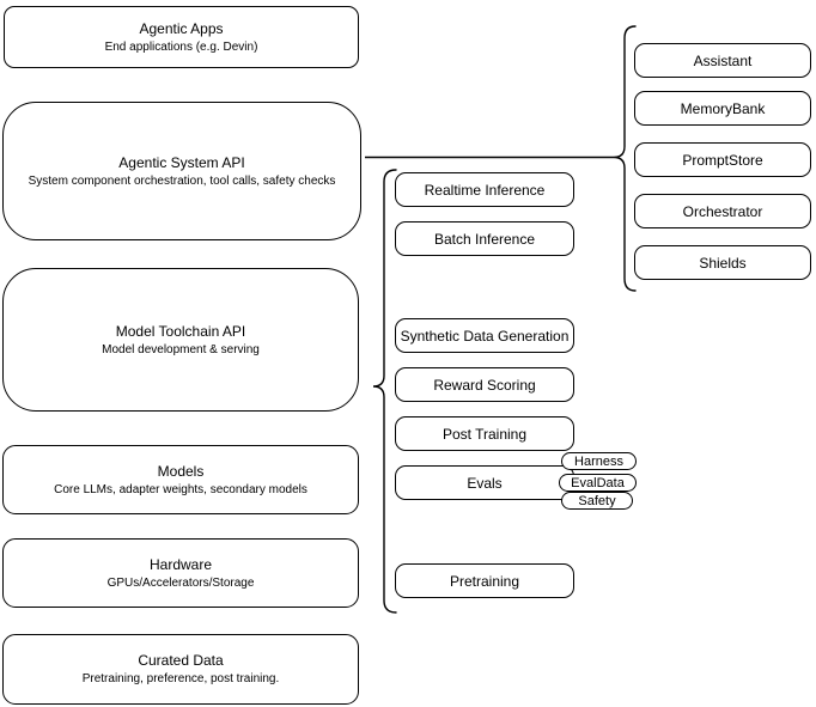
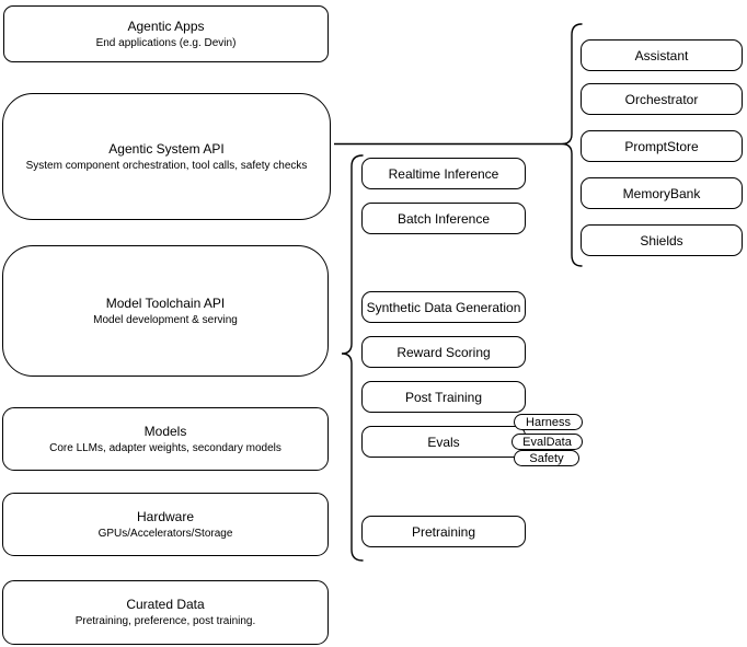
  Agentic Apps
  End applications (e.g. Devin)
  Agentic System API
  System component orchestration, tool calls, safety checks
  Model Toolchain API
  Model development & serving
  Models
  Core LLMs, adapter weights, secondary models
  Hardware
  GPUs/Accelerators/Storage
  Curated Data
  Pretraining, preference, post training.
  Realtime Inference
  Batch Inference
  Synthetic Data Generation
  Reward Scoring
  Post Training
  Evals
  Pretraining
  Harness
  EvalData
  Safety
  Assistant
- MemoryBank
+ Orchestrator
  PromptStore
- Orchestrator
+ MemoryBank
  Shields
